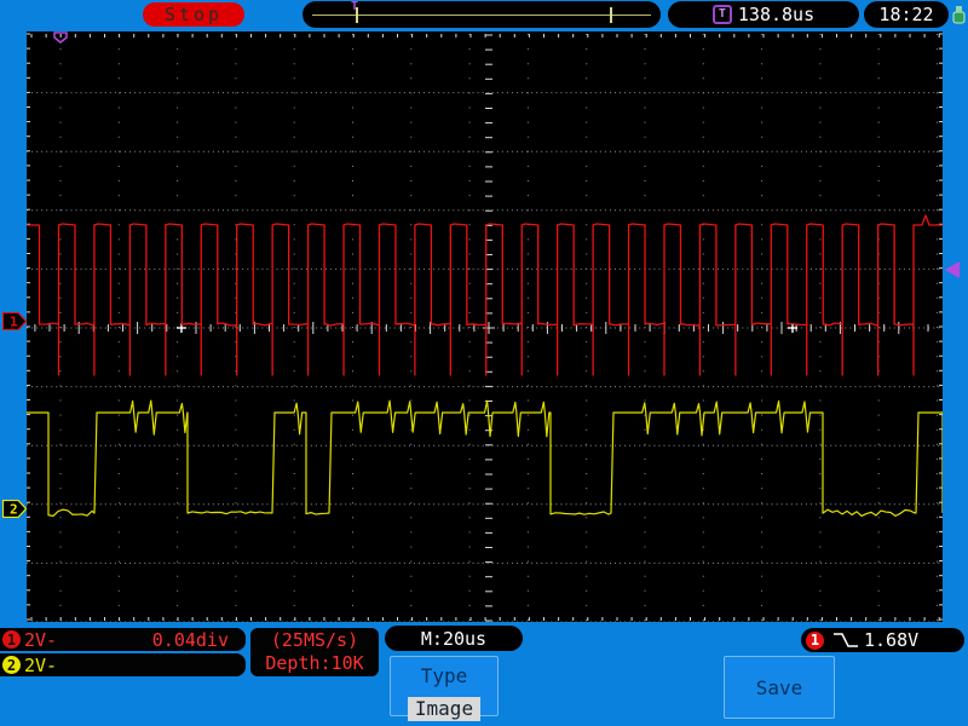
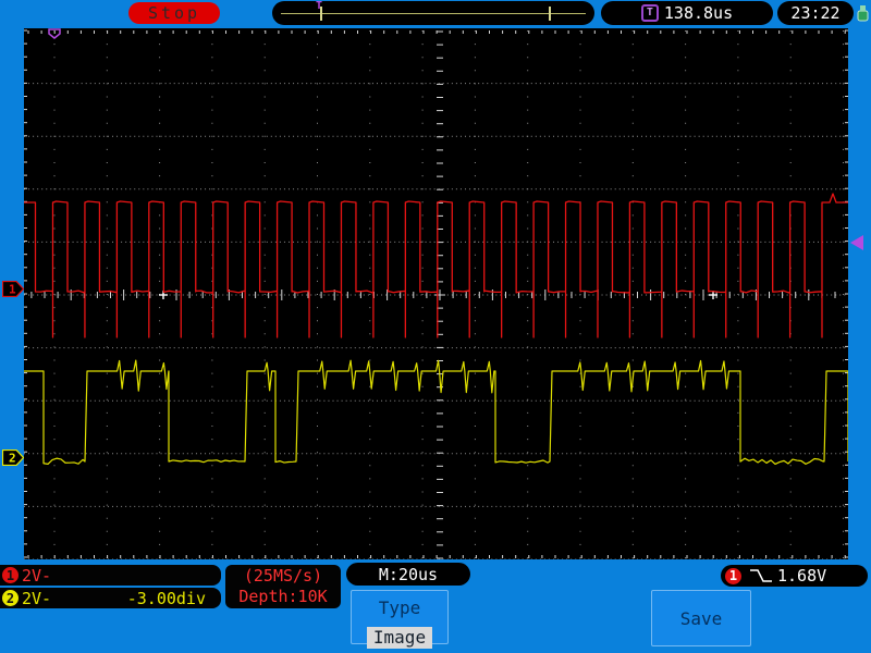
  Stop
  T
  T
  138.8us
- 18:22
+ 23:22
  1
  2
  1
  2V-
- 0.04div
  2
  2V-
+ -3.00div
  (25MS/s)
  Depth:10K
  M:20us
  1
  1.68V
  Type
  Image
  Save
